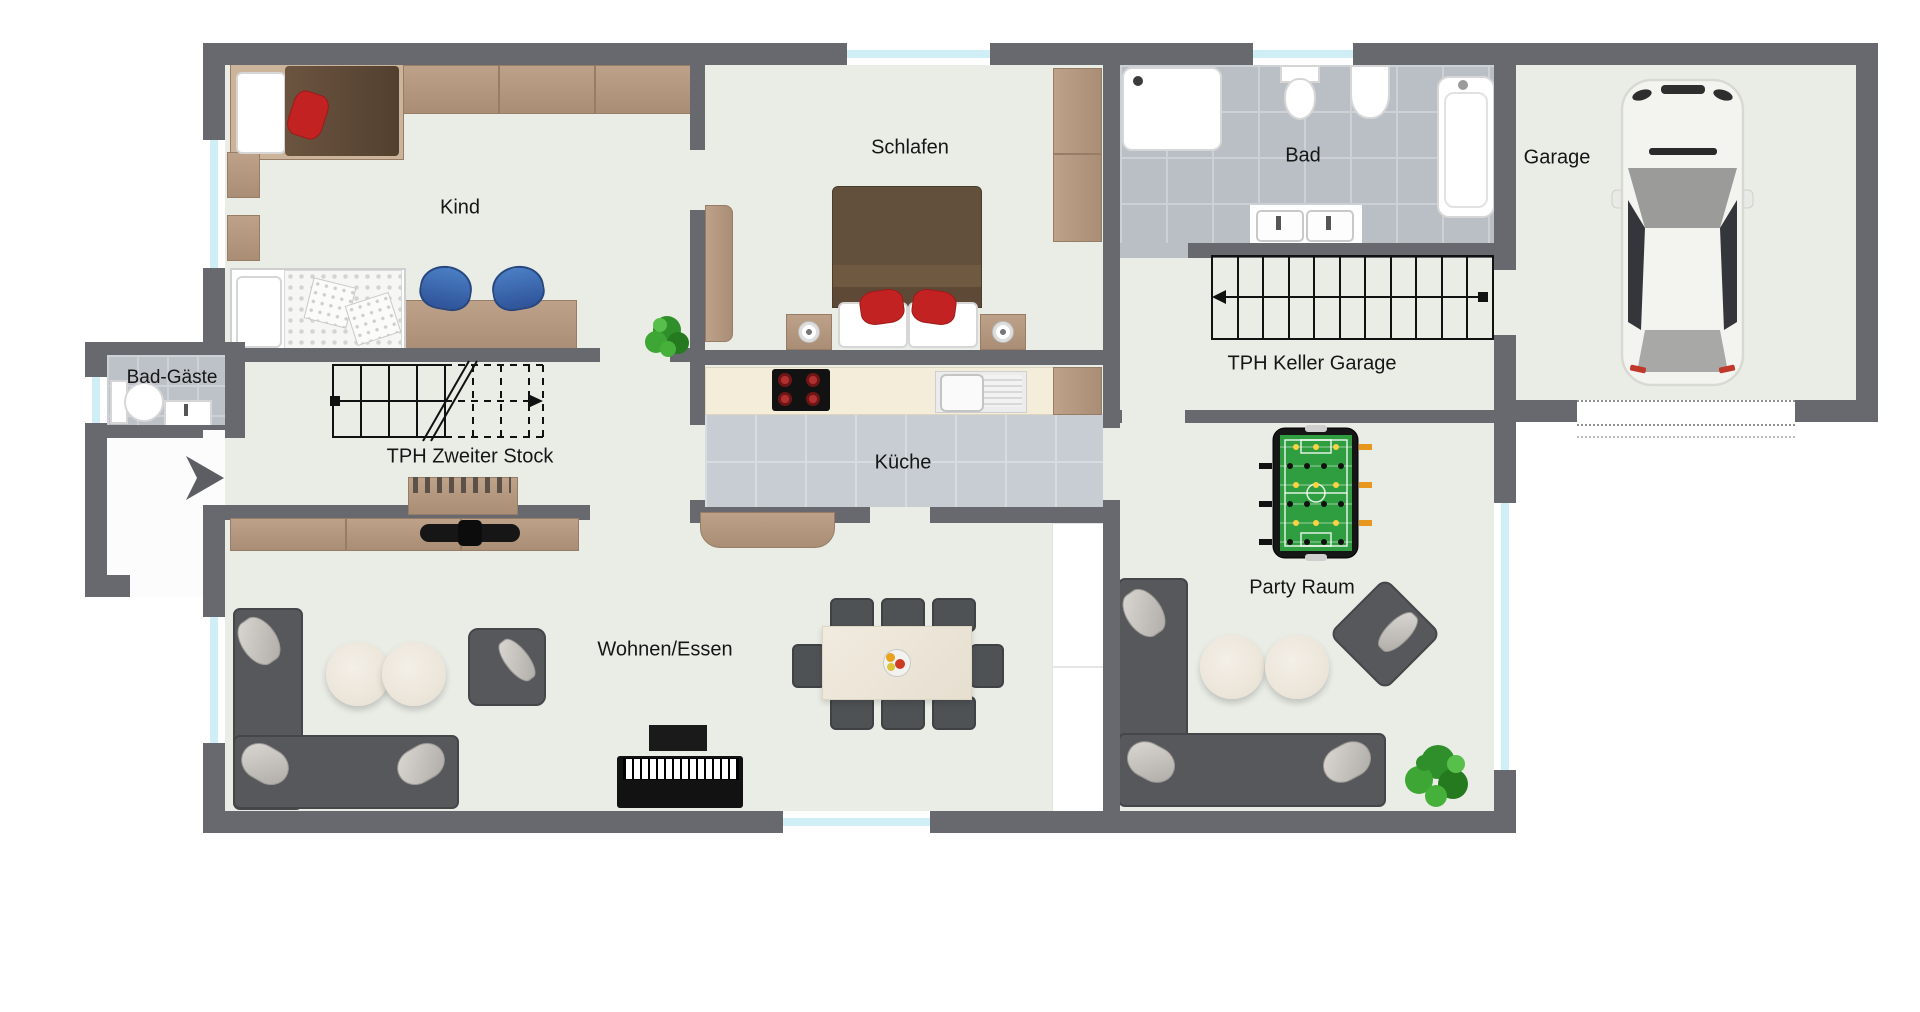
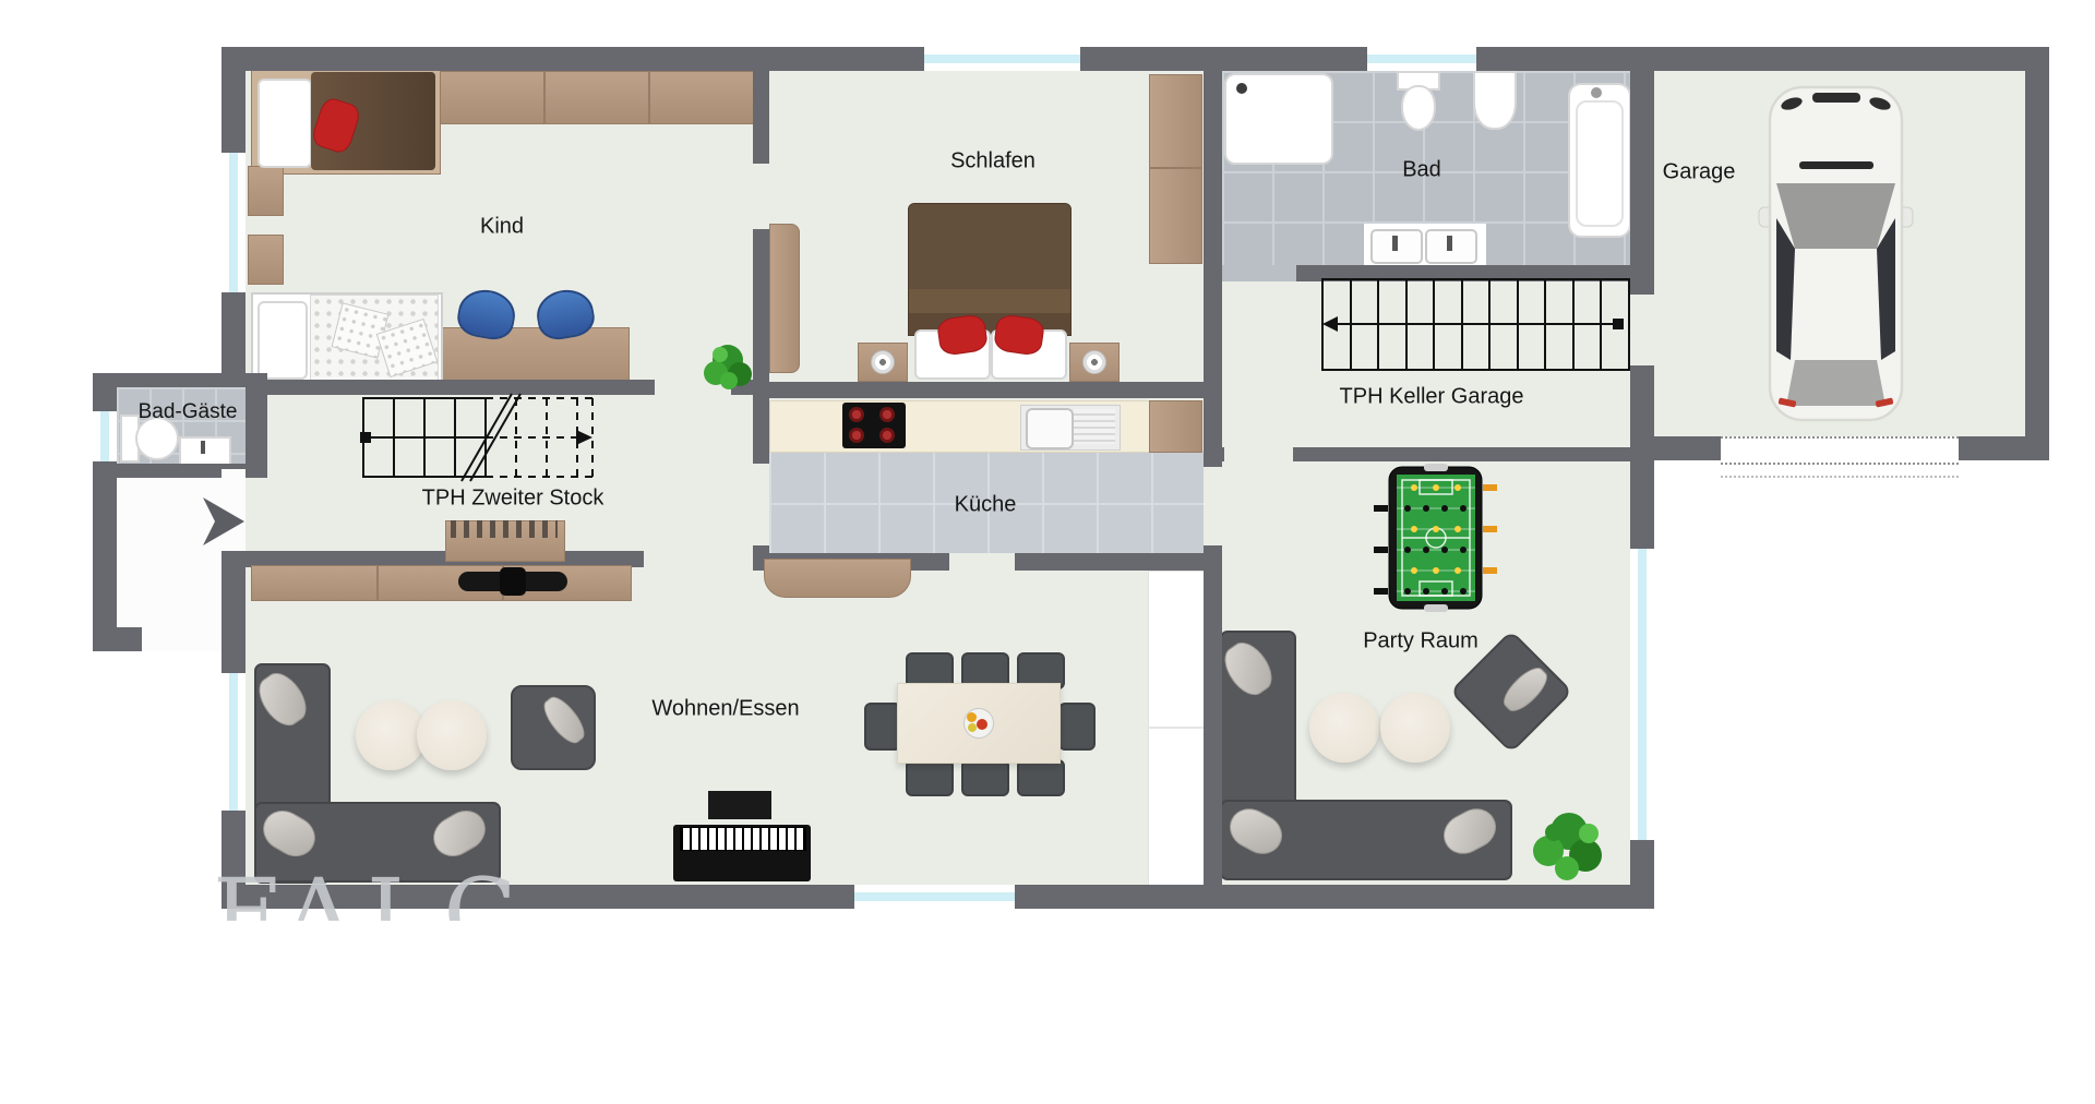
  Kind
  Schlafen
  Bad
  Garage
  Bad-Gäste
  TPH Zweiter Stock
  Küche
  TPH Keller Garage
  Party Raum
  Wohnen/Essen
+ FALC
